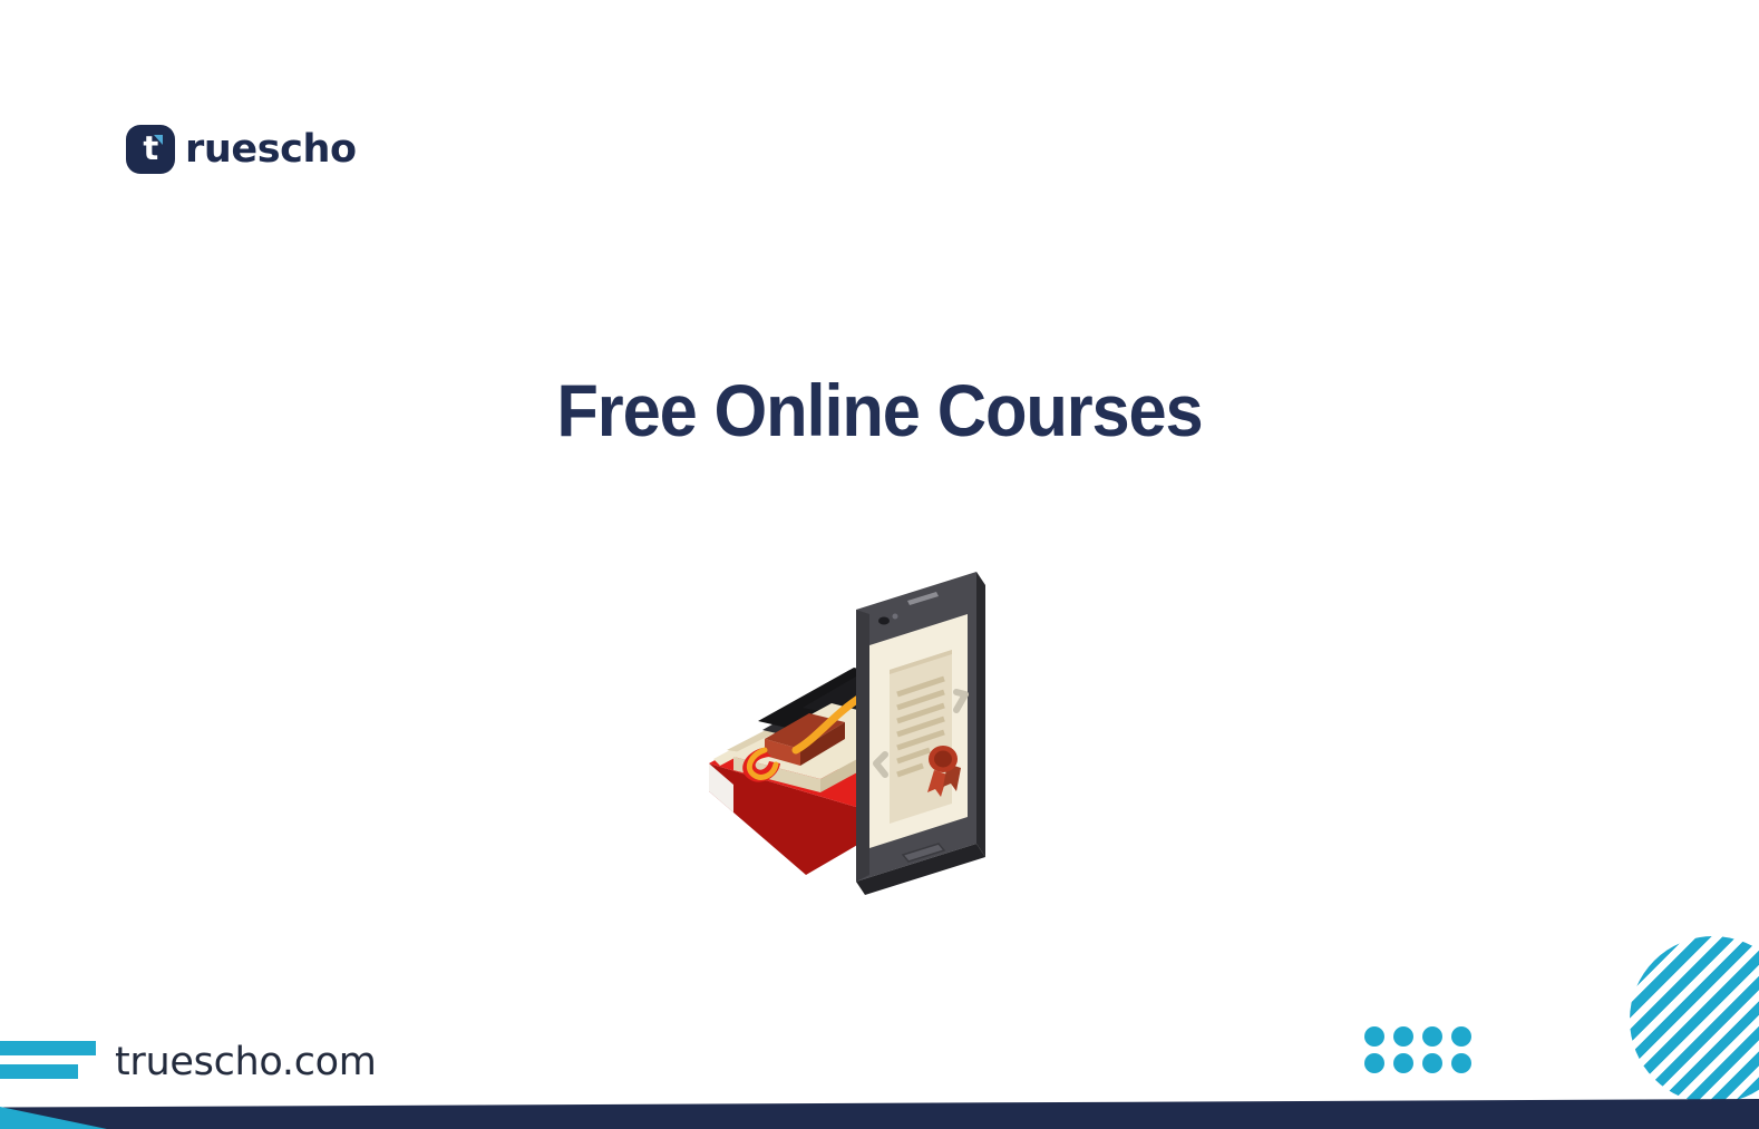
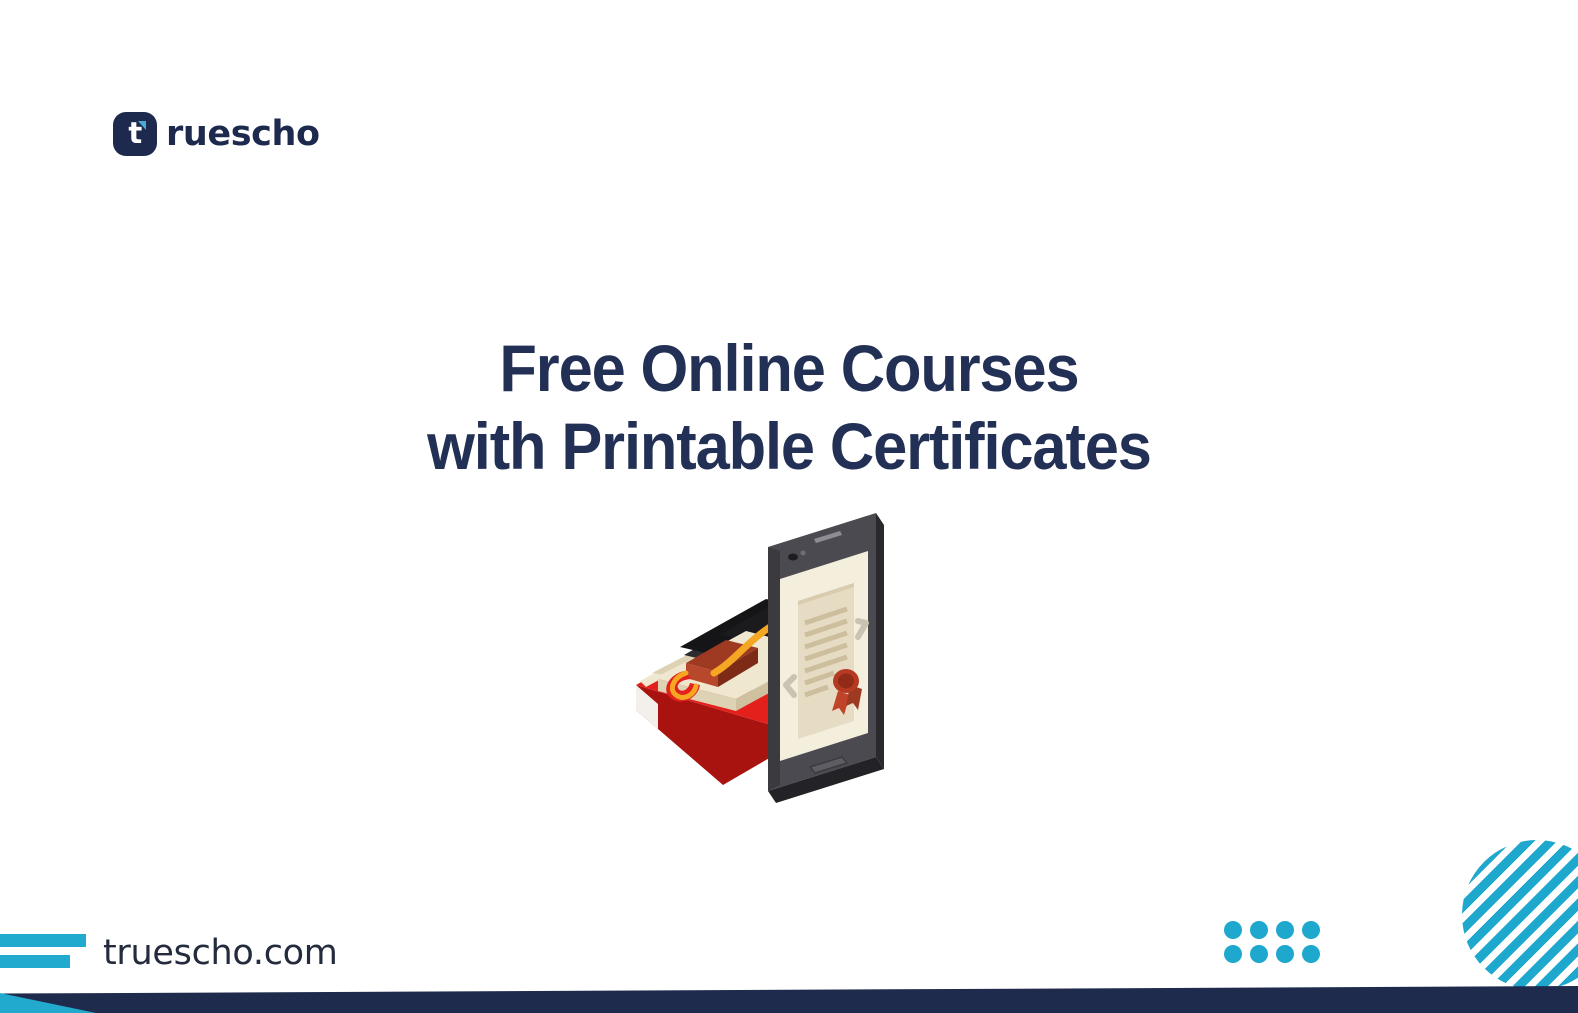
  t
  ruescho
  Free Online Courses
+ with Printable Certificates
  truescho.com
